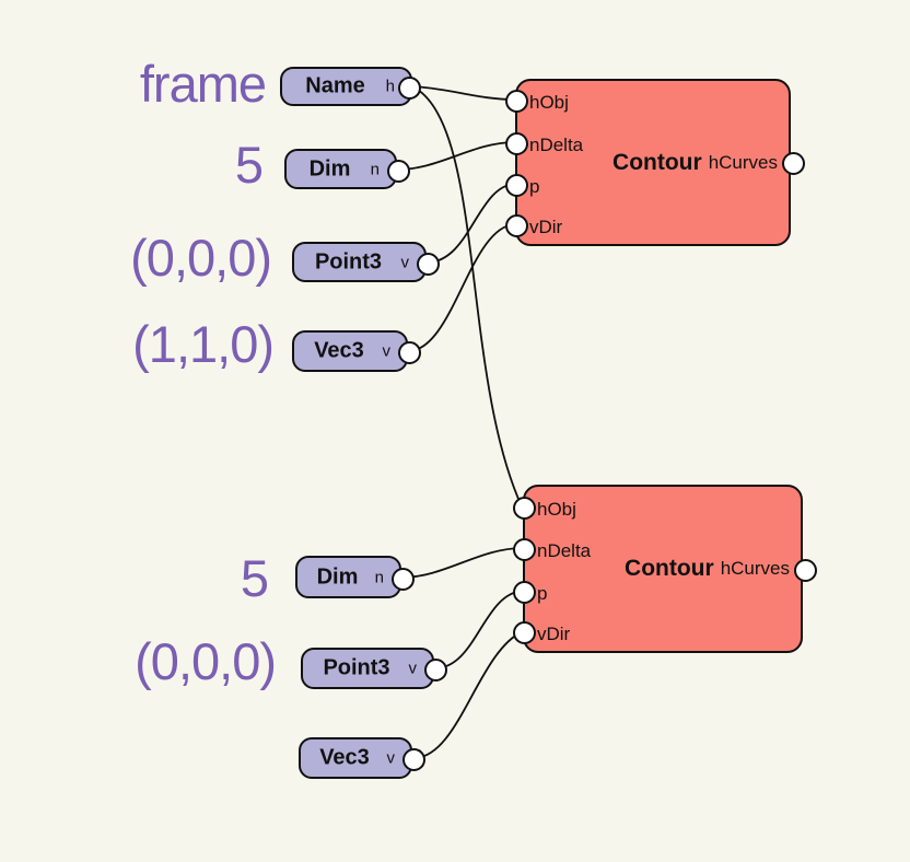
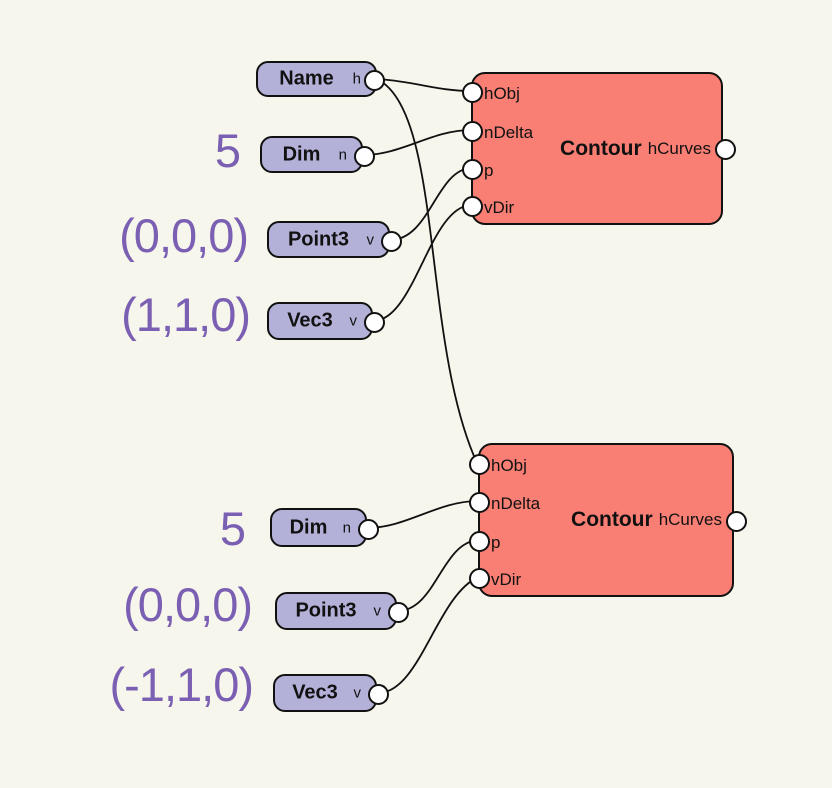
- frame
  5
  (0,0,0)
  (1,1,0)
  5
  (0,0,0)
+ (-1,1,0)
  Name
  h
  Dim
  n
  Point3
  v
  Vec3
  v
  Dim
  n
  Point3
  v
  Vec3
  v
  hObj
  nDelta
  p
  vDir
  Contour
  hCurves
  hObj
  nDelta
  p
  vDir
  Contour
  hCurves
